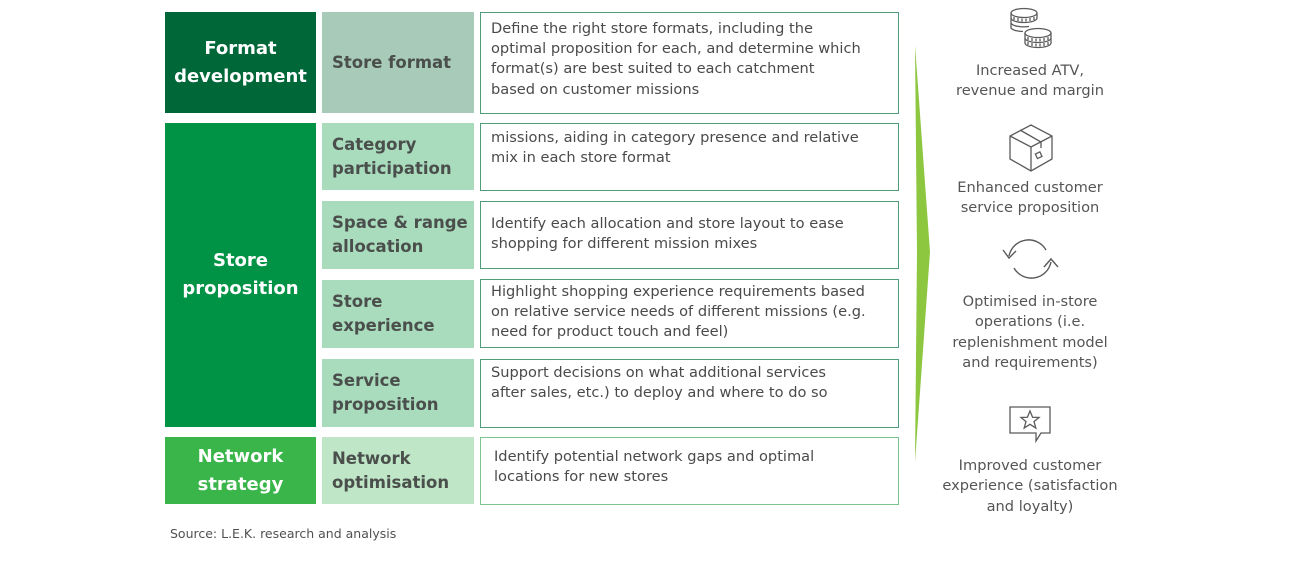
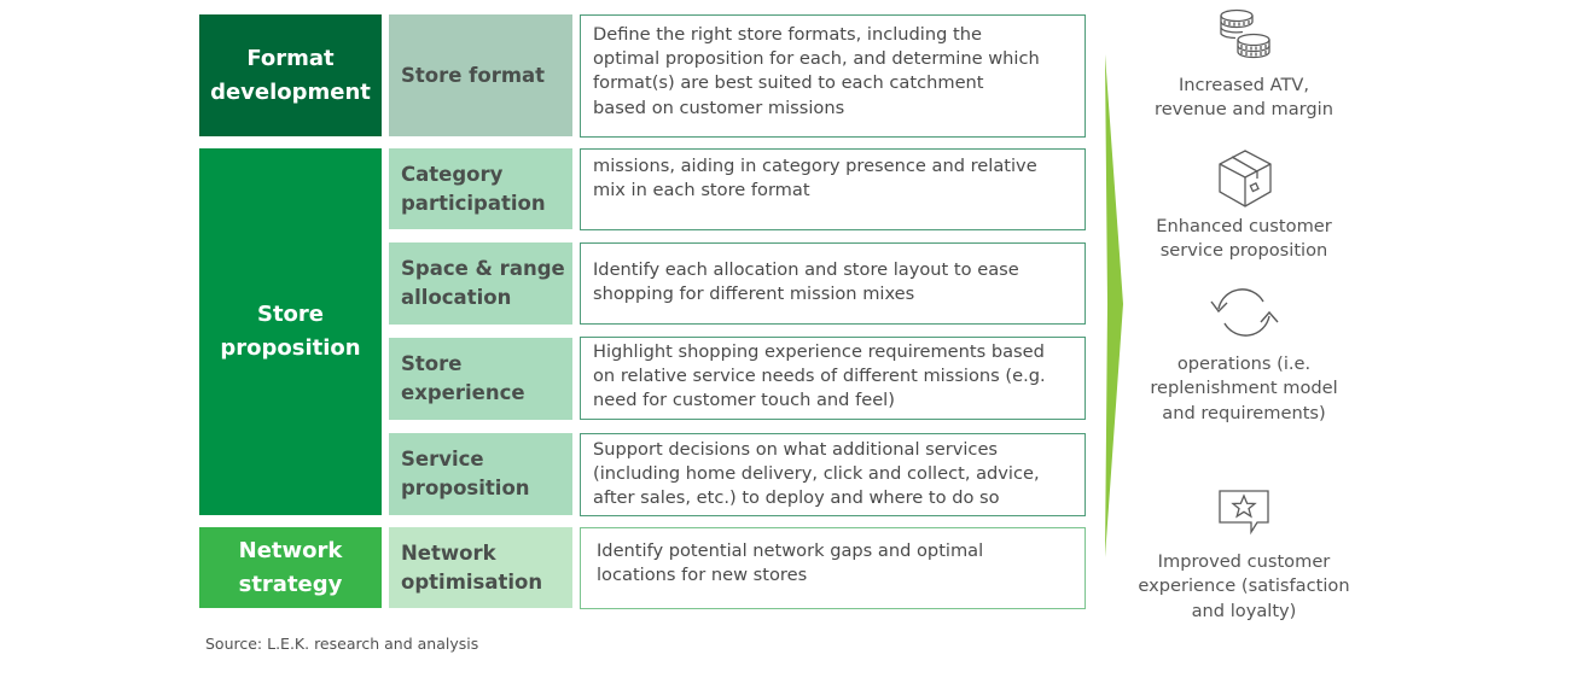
  Format
  development
  Store
  proposition
  Network
  strategy
  Store format
  Category
  participation
  Space & range
  allocation
  Store
  experience
  Service
  proposition
  Network
  optimisation
  Define the right store formats, including the
  optimal proposition for each, and determine which
  format(s) are best suited to each catchment
  based on customer missions
  missions, aiding in category presence and relative
  mix in each store format
  Identify each allocation and store layout to ease
  shopping for different mission mixes
  Highlight shopping experience requirements based
  on relative service needs of different missions (e.g.
- need for product touch and feel)
+ need for customer touch and feel)
  Support decisions on what additional services
+ (including home delivery, click and collect, advice,
  after sales, etc.) to deploy and where to do so
  Identify potential network gaps and optimal
  locations for new stores
  Increased ATV,
  revenue and margin
  Enhanced customer
  service proposition
- Optimised in-store
  operations (i.e.
  replenishment model
  and requirements)
  Improved customer
  experience (satisfaction
  and loyalty)
  Source: L.E.K. research and analysis
